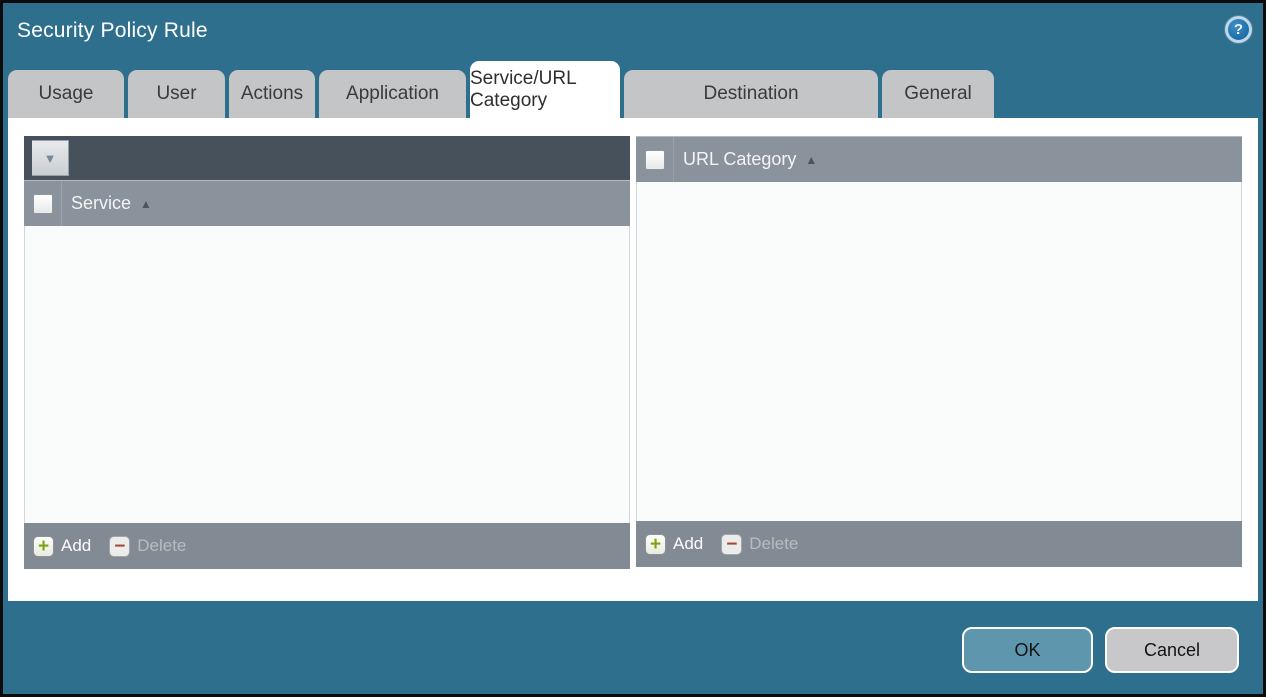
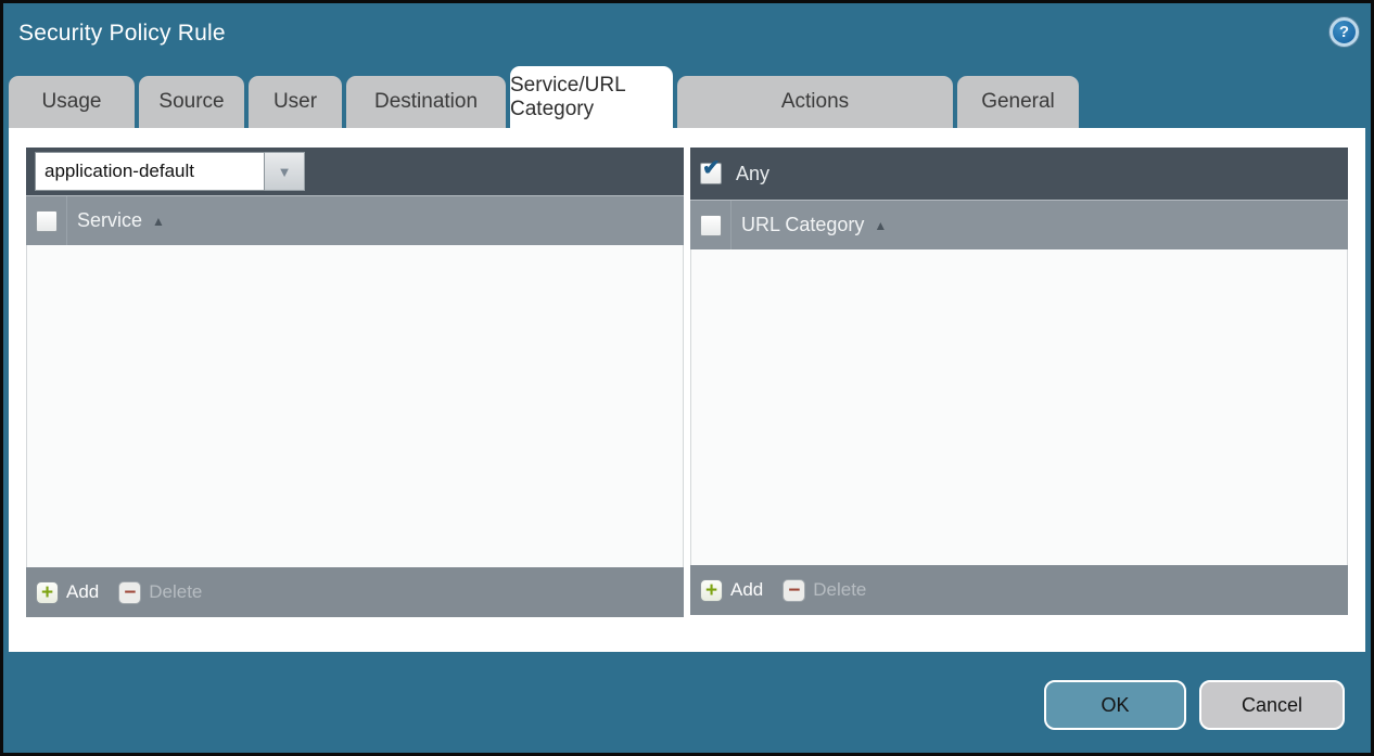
  Security Policy Rule
  ?
  Usage
+ Source
  User
- Actions
+ Destination
- Application
  Service/URL Category
- Destination
+ Actions
  General
+ application-default
  ▼
  Service
  ▲
  +
  Add
  −
  Delete
+ ✔
+ Any
  URL Category
  ▲
  +
  Add
  −
  Delete
  OK
  Cancel
